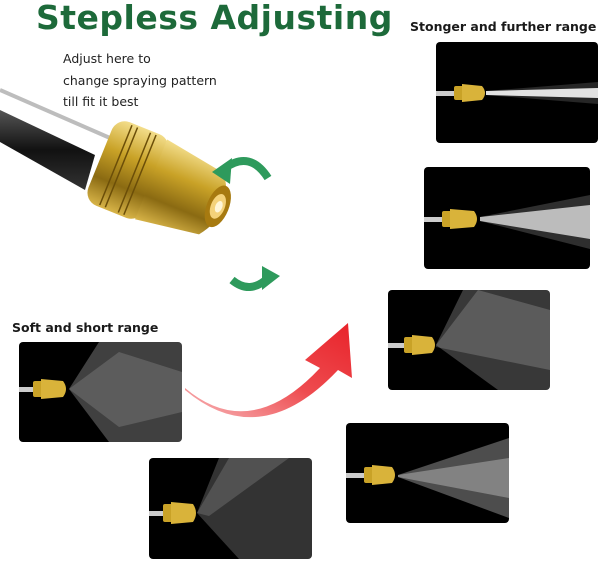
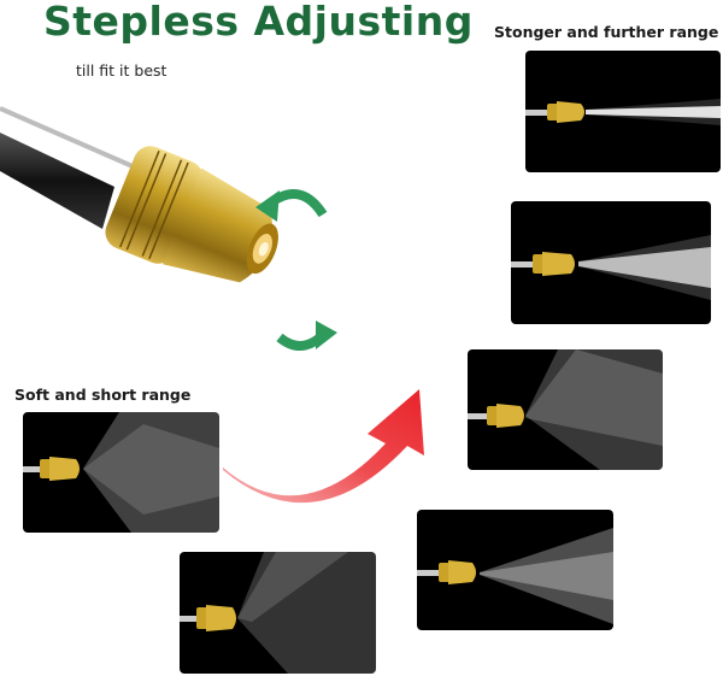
  Stepless Adjusting
- Adjust here to
- change spraying pattern
  till fit it best
  Stonger and further range
  Soft and short range
